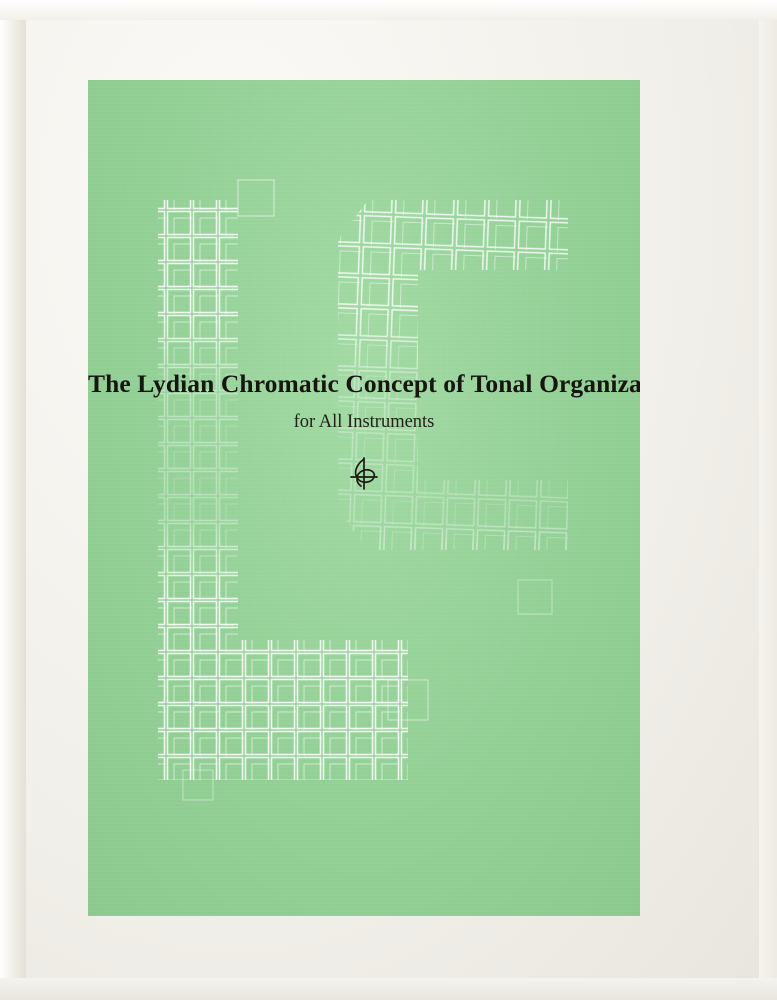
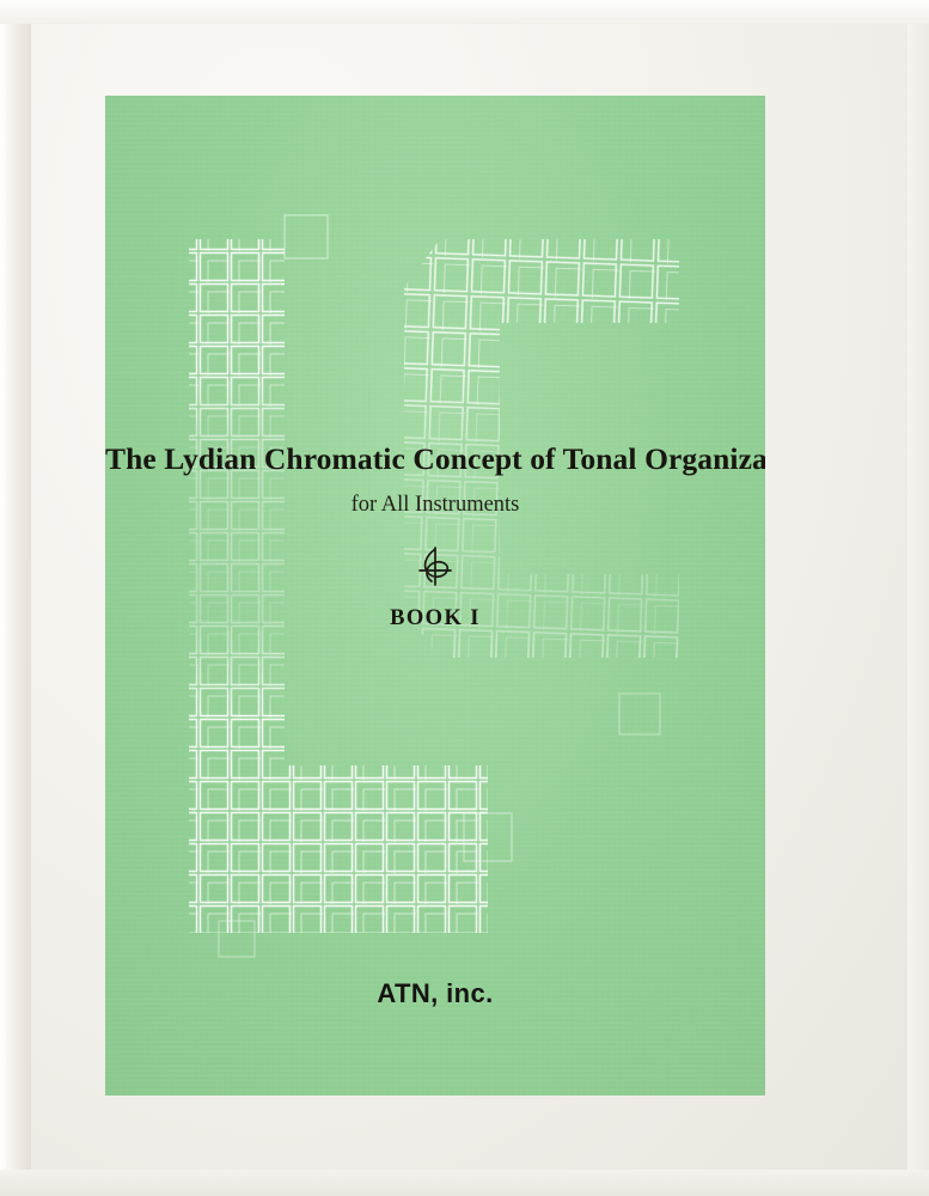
  The Lydian Chromatic Concept of Tonal Organiza
  for All Instruments
+ BOOK I
+ ATN, inc.
